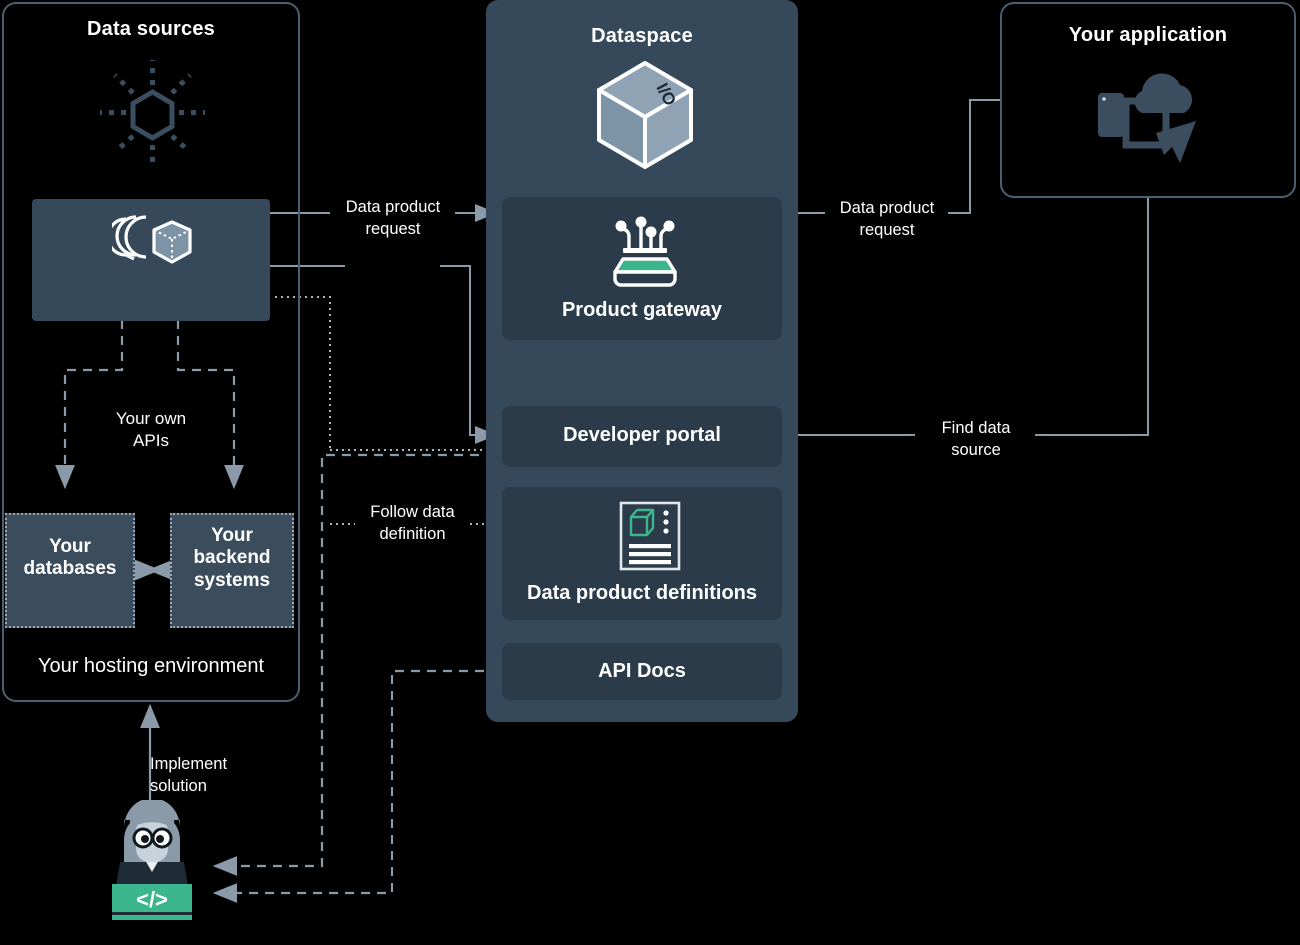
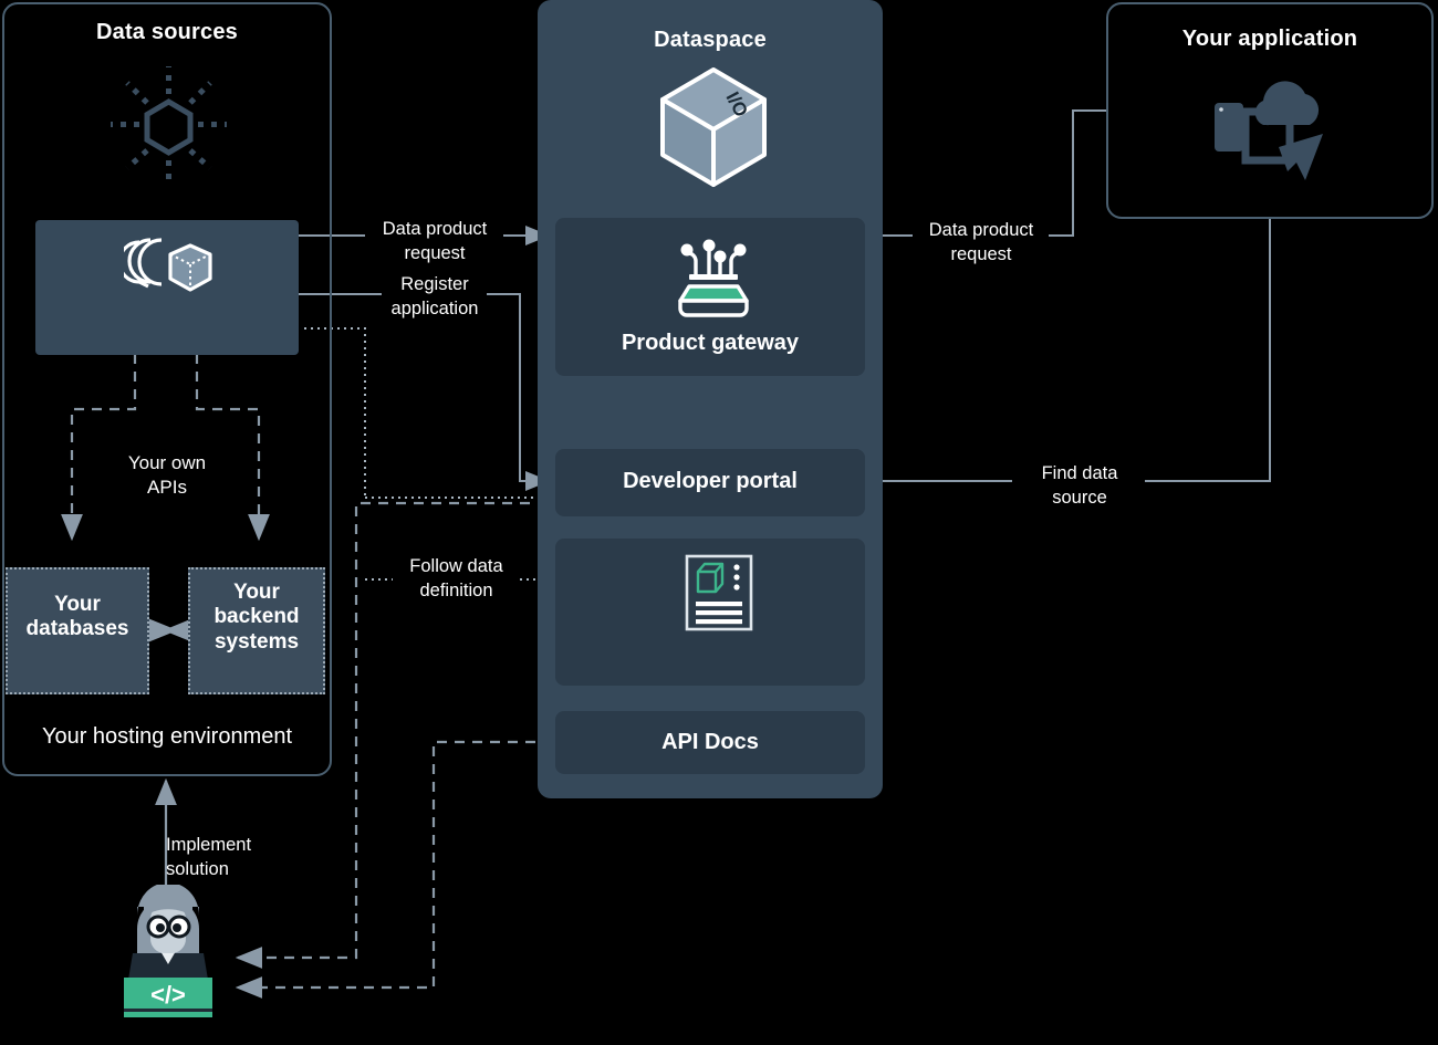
  Data sources
  Your own
  APIs
  Your databases
  Your backend systems
  Your hosting environment
  Data product
  request
+ Register
+ application
  Follow data
  definition
  Dataspace
  Product gateway
  Developer portal
- Data product definitions
  API Docs
  Your application
  Data product
  request
  Find data
  source
  Implement
  solution
  </>
